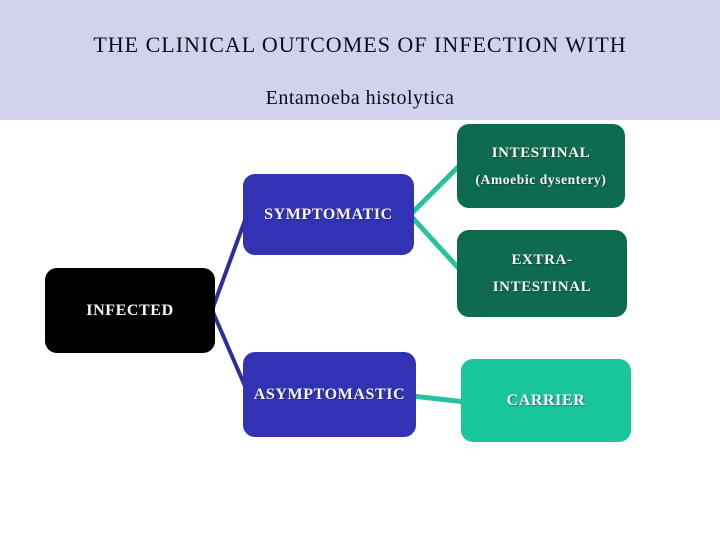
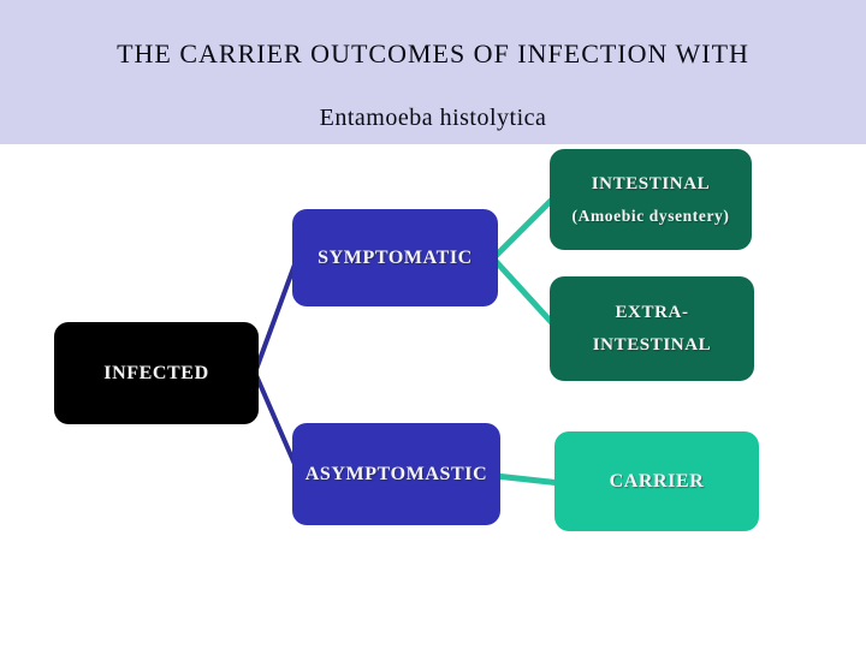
- THE CLINICAL OUTCOMES OF INFECTION WITH
+ THE CARRIER OUTCOMES OF INFECTION WITH
  Entamoeba histolytica
  INFECTED
  SYMPTOMATIC
  ASYMPTOMASTIC
  INTESTINAL
  (Amoebic dysentery)
  EXTRA-
  INTESTINAL
  CARRIER
